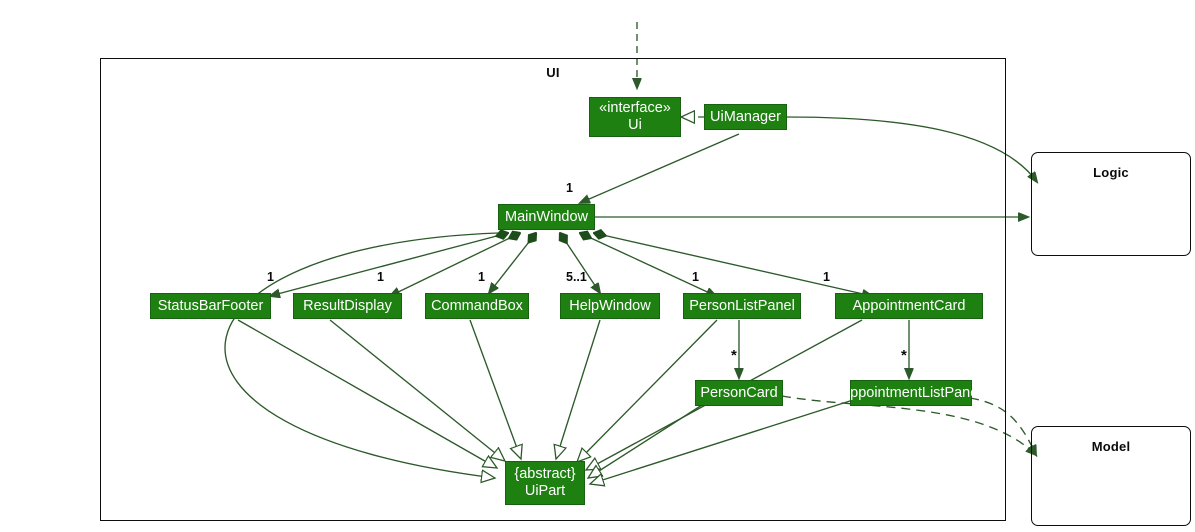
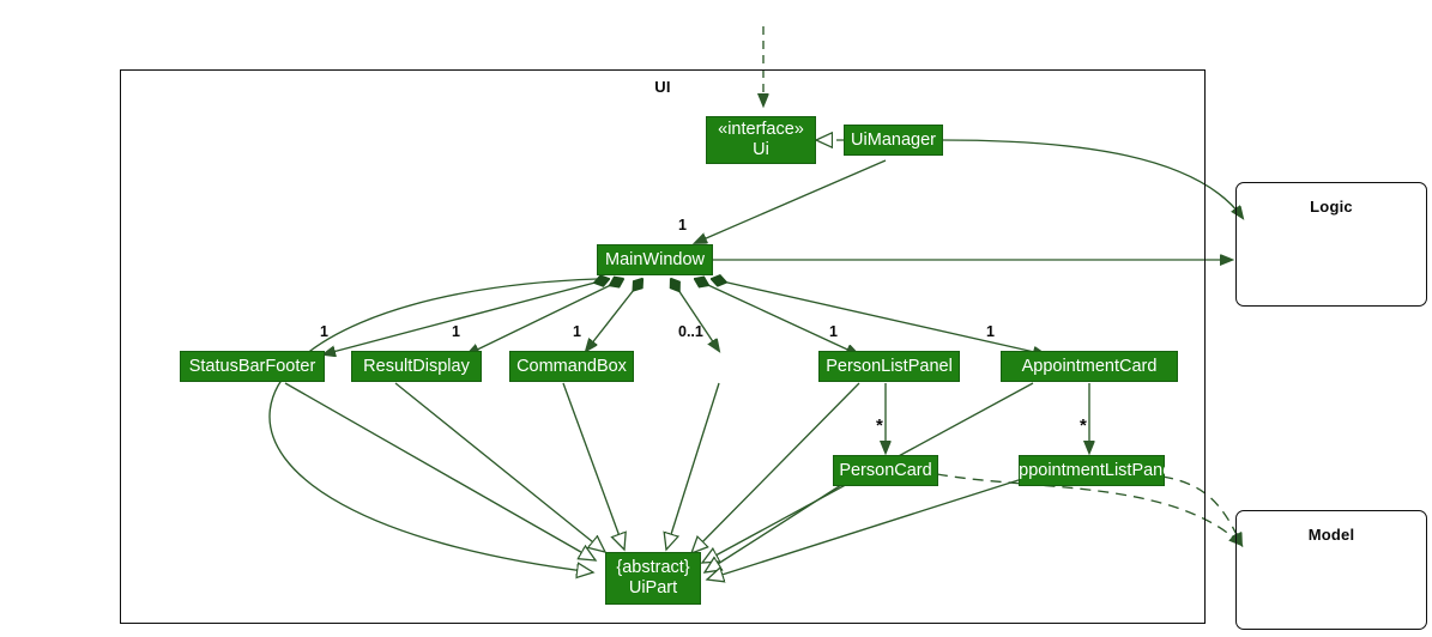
  UI
  Logic
  Model
  «interface»
  Ui
  UiManager
  MainWindow
  StatusBarFooter
  ResultDisplay
  CommandBox
- HelpWindow
  PersonListPanel
  AppointmentCard
  PersonCard
  AppointmentListPanel
  {abstract}
  UiPart
  1
  1
  1
  1
- 5..1
+ 0..1
  1
  1
  *
  *
